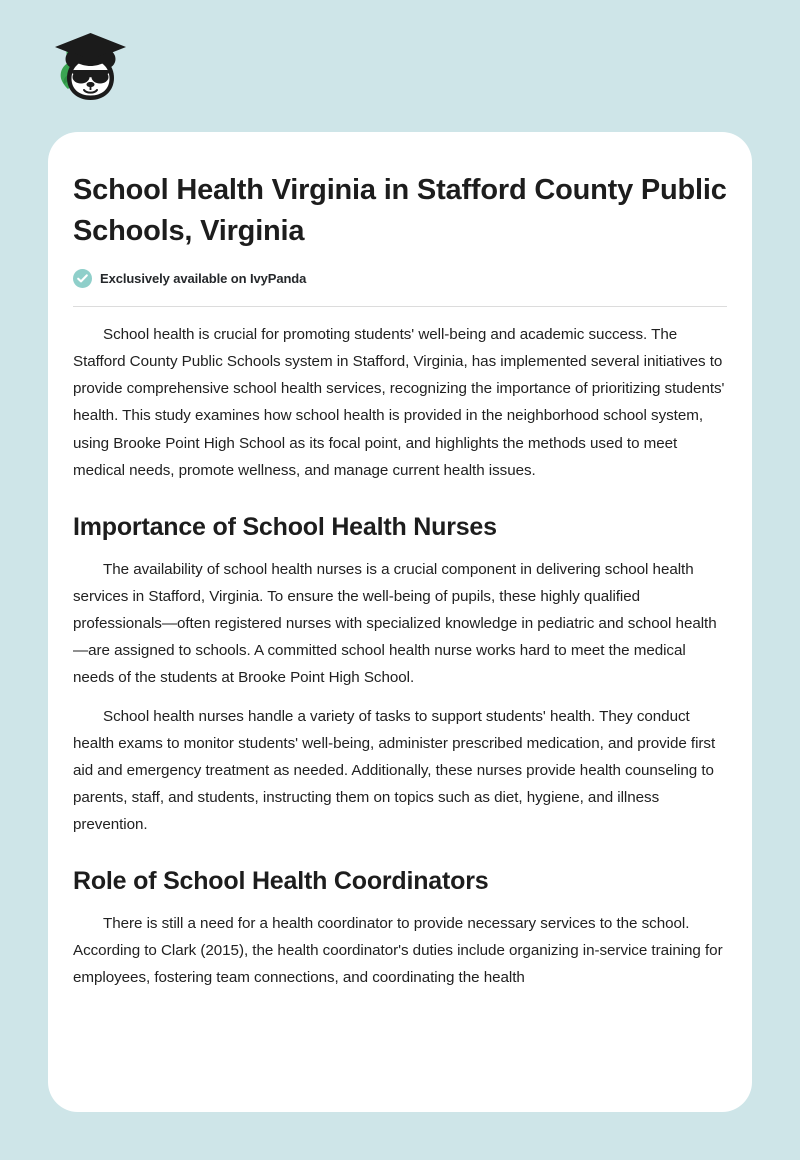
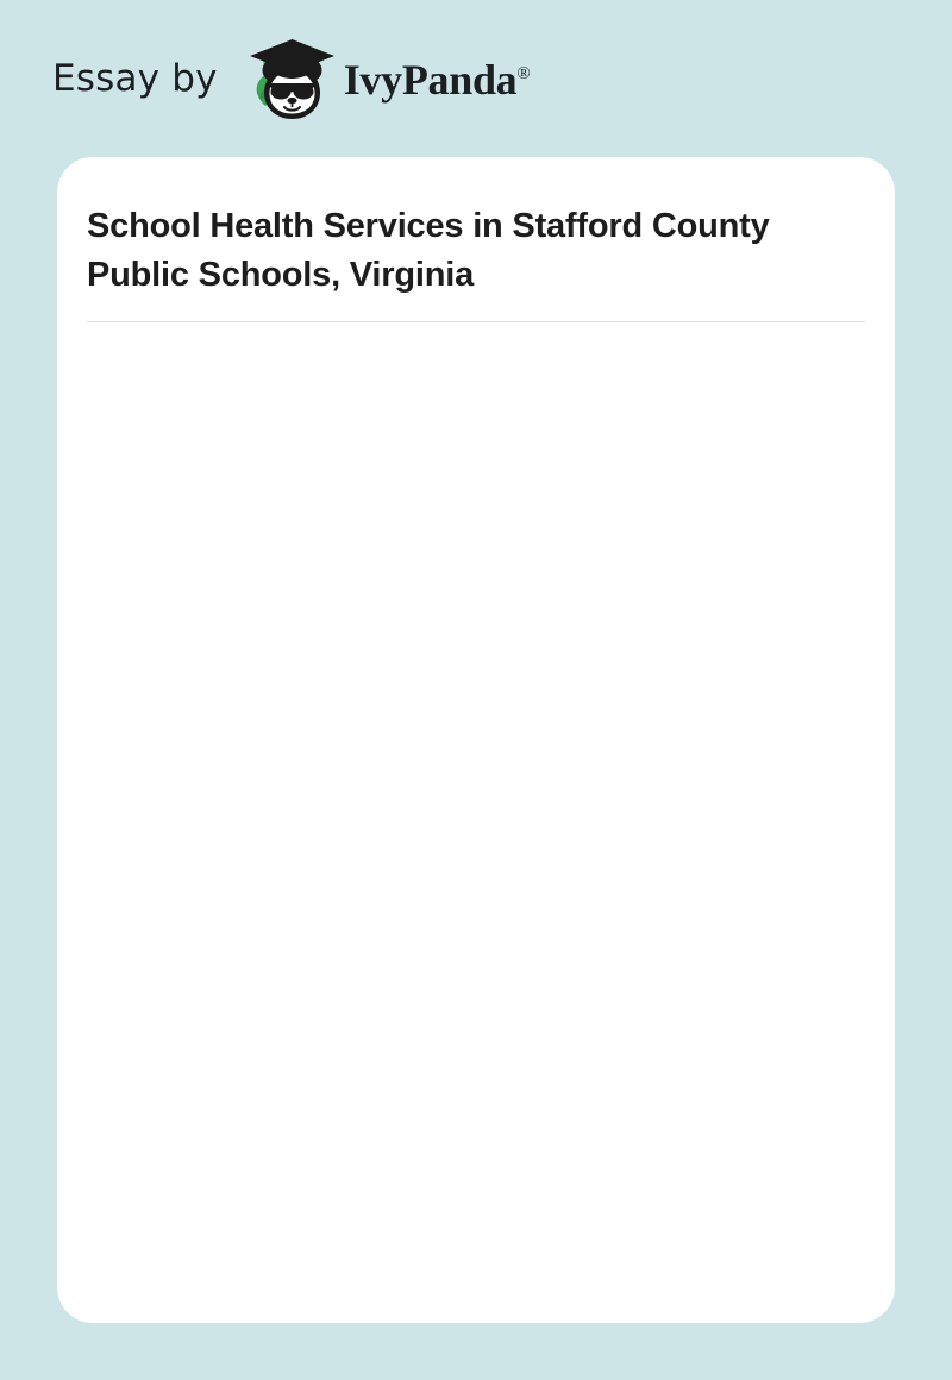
+ Essay by
+ IvyPanda®
- School Health Virginia in Stafford County Public Schools, Virginia
+ School Health Services in Stafford County Public Schools, Virginia
- Exclusively available on IvyPanda
- School health is crucial for promoting students' well-being and academic success. The Stafford County Public Schools system in Stafford, Virginia, has implemented several initiatives to provide comprehensive school health services, recognizing the importance of prioritizing students' health. This study examines how school health is provided in the neighborhood school system, using Brooke Point High School as its focal point, and highlights the methods used to meet medical needs, promote wellness, and manage current health issues.
- Importance of School Health Nurses
- The availability of school health nurses is a crucial component in delivering school health services in Stafford, Virginia. To ensure the well-being of pupils, these highly qualified professionals—often registered nurses with specialized knowledge in pediatric and school health—are assigned to schools. A committed school health nurse works hard to meet the medical needs of the students at Brooke Point High School.
- School health nurses handle a variety of tasks to support students' health. They conduct health exams to monitor students' well-being, administer prescribed medication, and provide first aid and emergency treatment as needed. Additionally, these nurses provide health counseling to parents, staff, and students, instructing them on topics such as diet, hygiene, and illness prevention.
- Role of School Health Coordinators
- There is still a need for a health coordinator to provide necessary services to the school. According to Clark (2015), the health coordinator's duties include organizing in-service training for employees, fostering team connections, and coordinating the health
